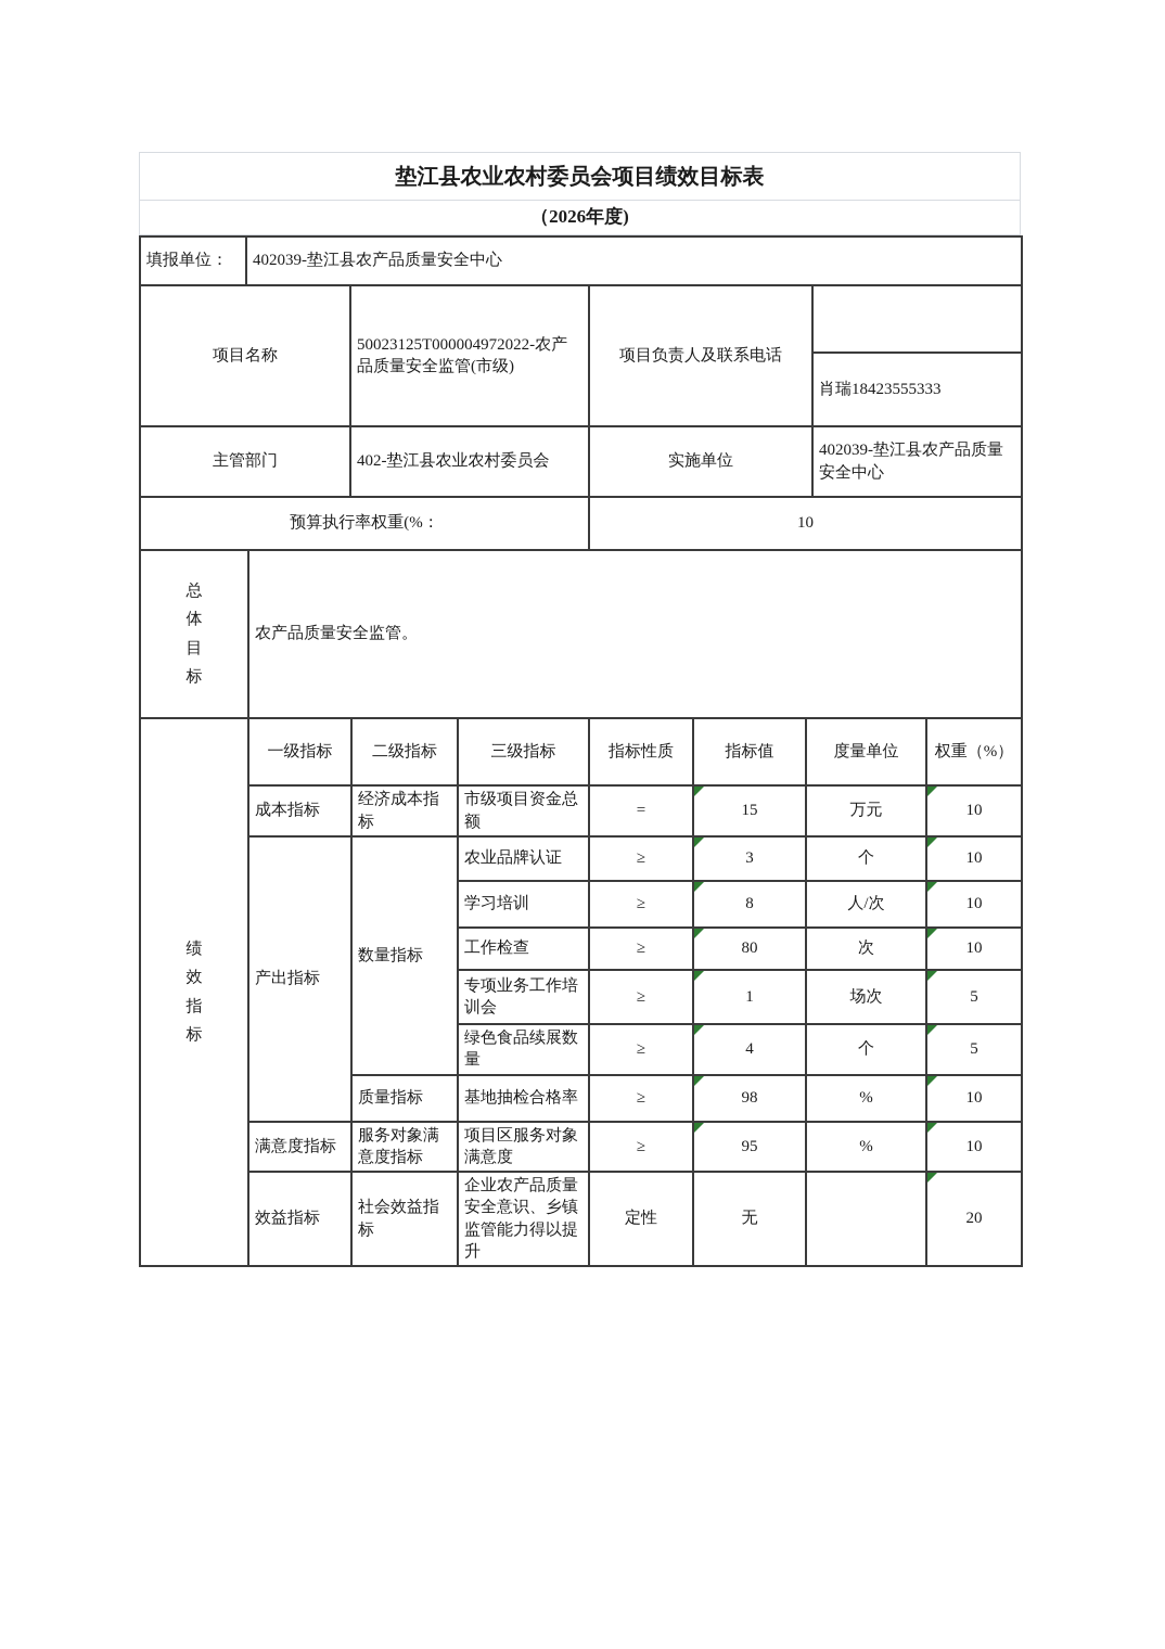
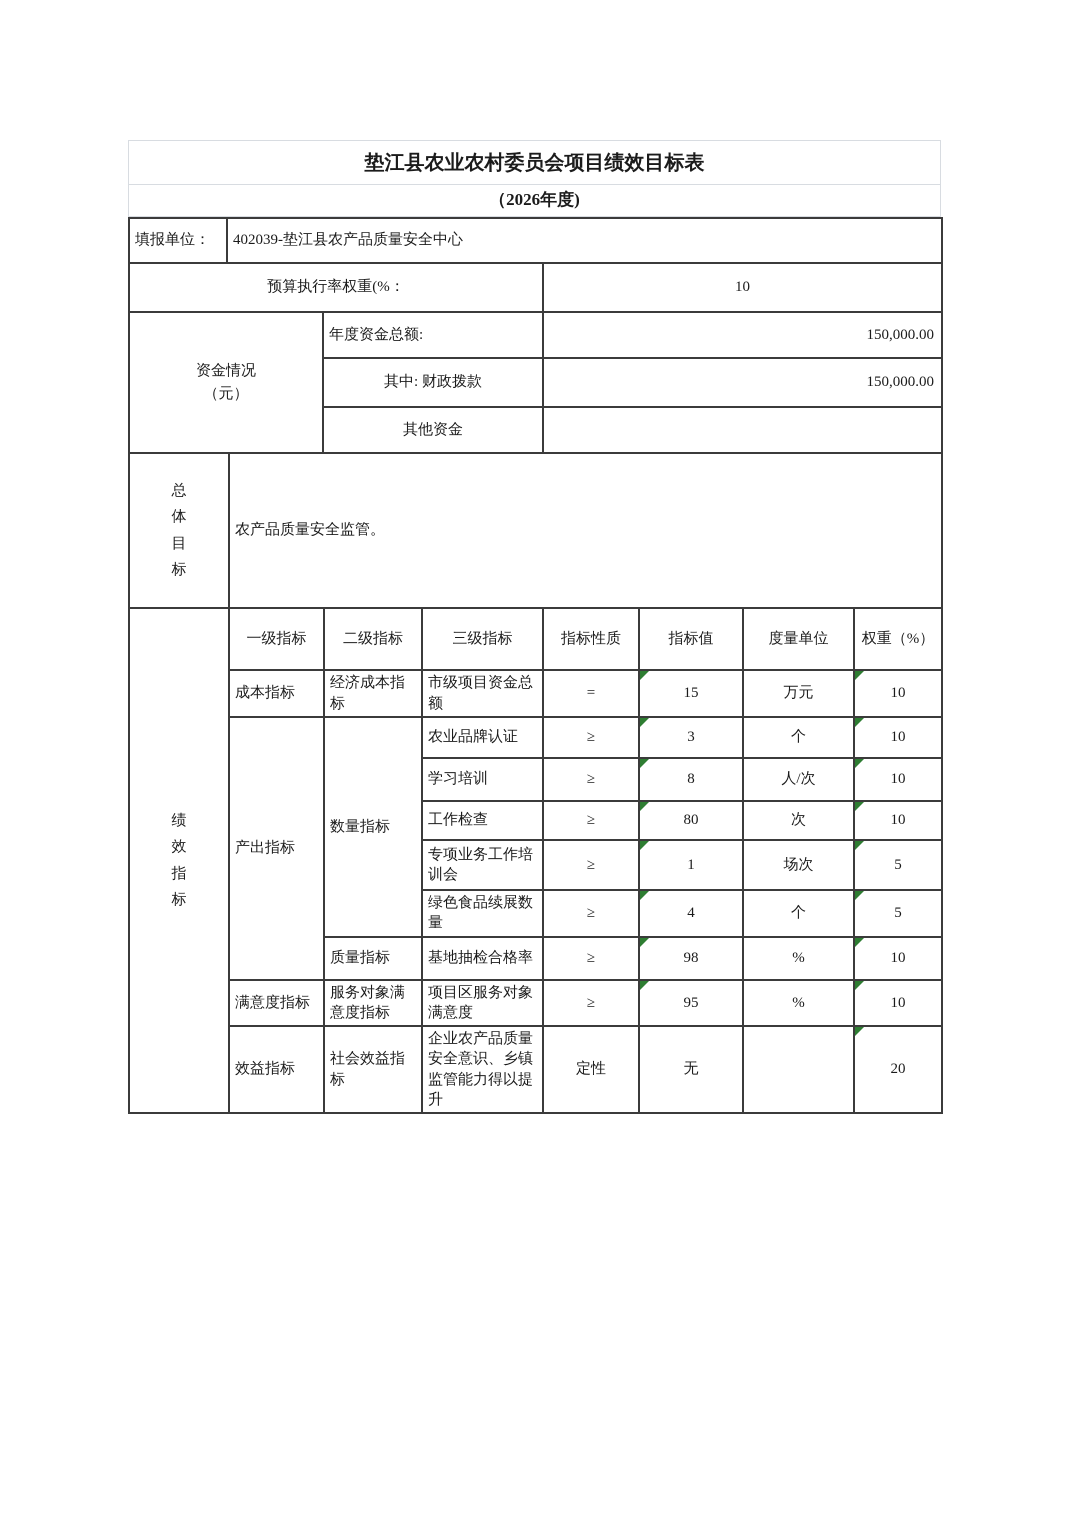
  垫江县农业农村委员会项目绩效目标表
  （2026年度)
  填报单位：	402039-垫江县农产品质量安全中心
- 项目名称	50023125T000004972022-农产品质量安全监管(市级)	项目负责人及联系电话
- 肖瑞18423555333
- 主管部门	402-垫江县农业农村委员会	实施单位	402039-垫江县农产品质量安全中心
  预算执行率权重(%：	10
+ 资金情况 （元）	年度资金总额:	150,000.00
+ 其中: 财政拨款	150,000.00
+ 其他资金
  总体目标	农产品质量安全监管。
  绩效指标	一级指标	二级指标	三级指标	指标性质	指标值	度量单位	权重（%）
  成本指标	经济成本指标	市级项目资金总额	=	15	万元	10
  产出指标	数量指标	农业品牌认证	≥	3	个	10
  学习培训	≥	8	人/次	10
  工作检查	≥	80	次	10
  专项业务工作培训会	≥	1	场次	5
  绿色食品续展数量	≥	4	个	5
  质量指标	基地抽检合格率	≥	98	%	10
  满意度指标	服务对象满意度指标	项目区服务对象满意度	≥	95	%	10
  效益指标	社会效益指标	企业农产品质量安全意识、乡镇监管能力得以提升	定性	无		20
